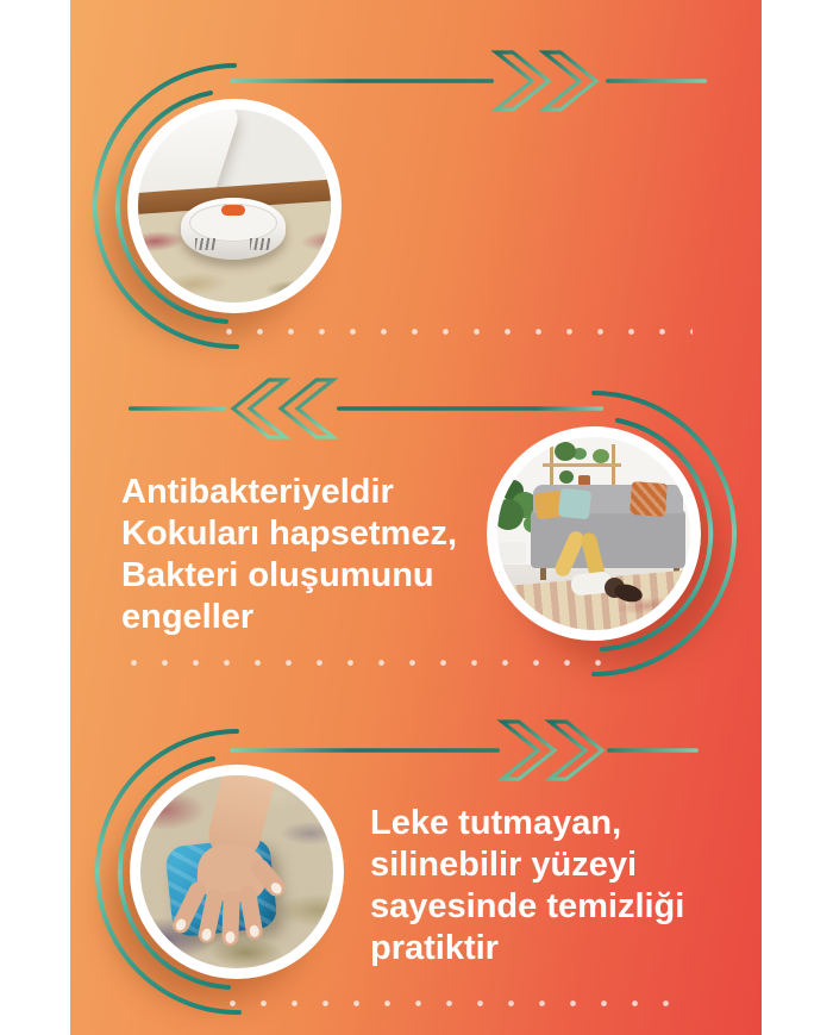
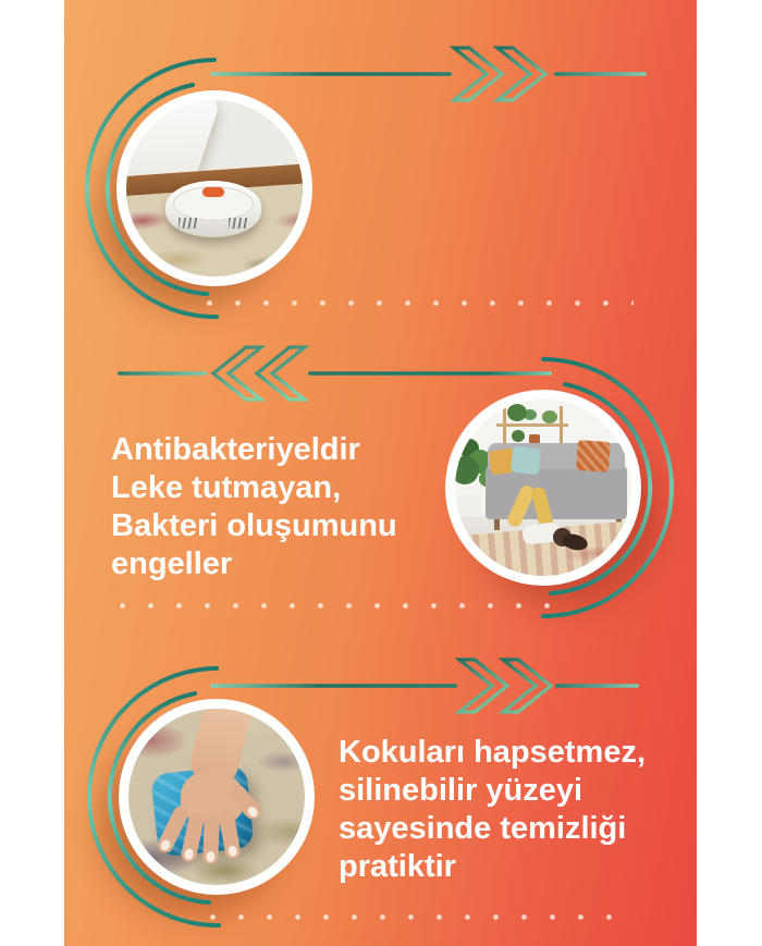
  Antibakteriyeldir
- Kokuları hapsetmez,
+ Leke tutmayan,
  Bakteri oluşumunu
  engeller
- Leke tutmayan,
+ Kokuları hapsetmez,
  silinebilir yüzeyi
  sayesinde temizliği
  pratiktir
